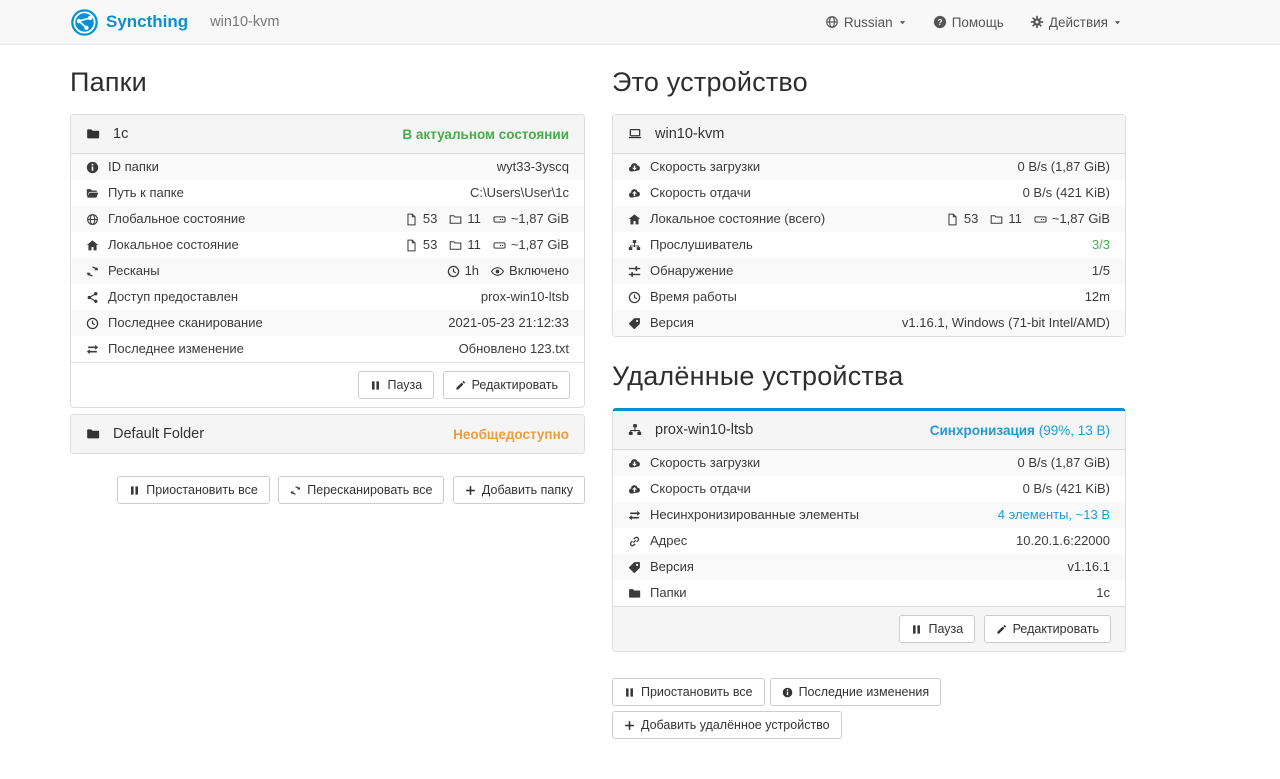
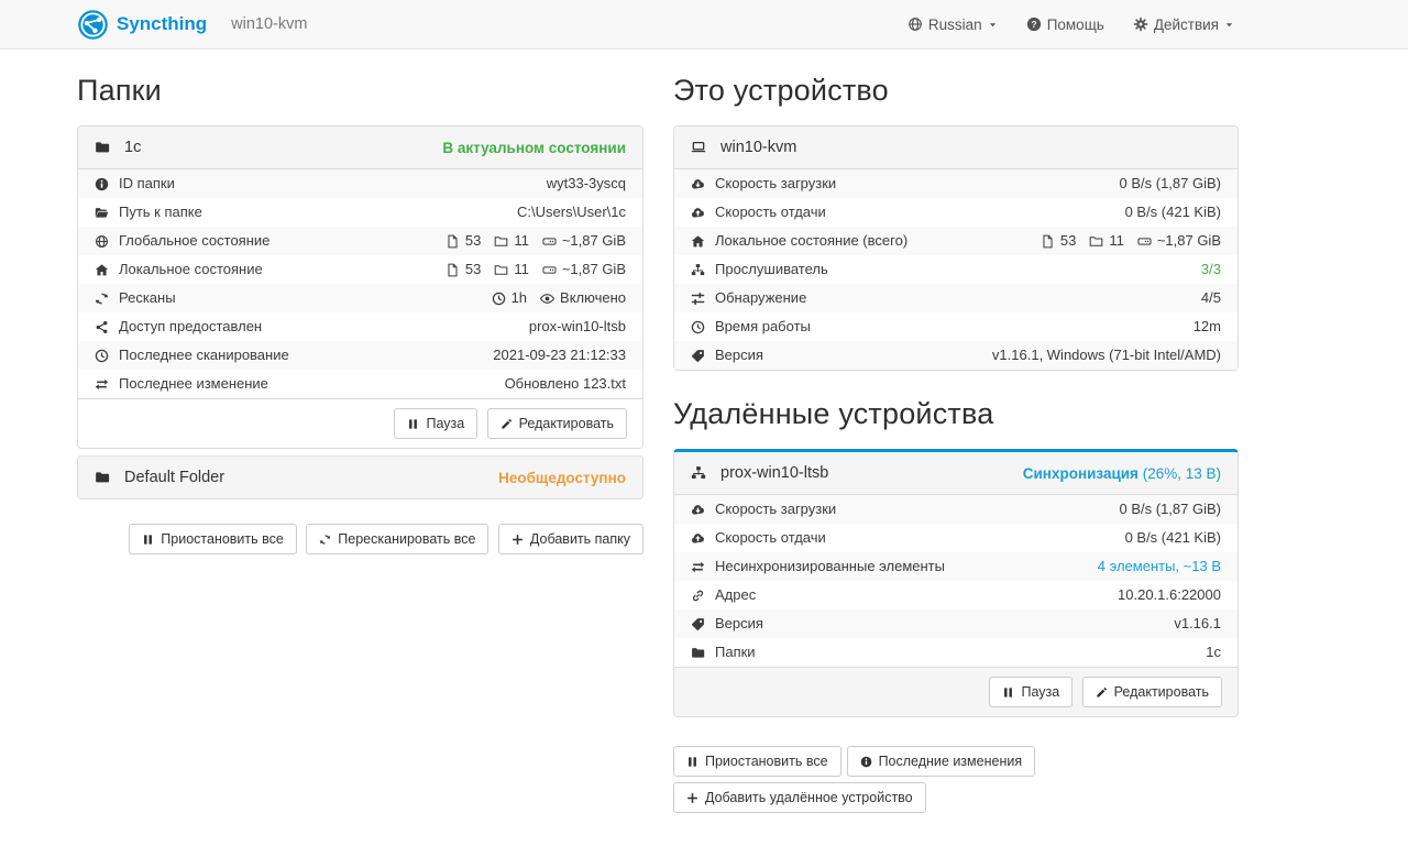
  Syncthing
  win10-kvm
  Russian
  Помощь
  Действия
  Папки
  1c
  В актуальном состоянии
  ID папки
  wyt33-3yscq
  Путь к папке
  C:\Users\User\1c
  Глобальное состояние
  53
  11
  ~1,87 GiB
  Локальное состояние
  53
  11
  ~1,87 GiB
  Ресканы
  1h
  Включено
  Доступ предоставлен
  prox-win10-ltsb
  Последнее сканирование
- 2021-05-23 21:12:33
+ 2021-09-23 21:12:33
  Последнее изменение
  Обновлено 123.txt
  Пауза
  Редактировать
  Default Folder
  Необщедоступно
  Приостановить все
  Пересканировать все
  Добавить папку
  Это устройство
  win10-kvm
  Скорость загрузки
  0 B/s (1,87 GiB)
  Скорость отдачи
  0 B/s (421 KiB)
  Локальное состояние (всего)
  53
  11
  ~1,87 GiB
  Прослушиватель
  3/3
  Обнаружение
- 1/5
+ 4/5
  Время работы
  12m
  Версия
  v1.16.1, Windows (71-bit Intel/AMD)
  Удалённые устройства
  prox-win10-ltsb
- Синхронизация (99%, 13 B)
+ Синхронизация (26%, 13 B)
  Скорость загрузки
  0 B/s (1,87 GiB)
  Скорость отдачи
  0 B/s (421 KiB)
  Несинхронизированные элементы
  4 элементы, ~13 B
  Адрес
  10.20.1.6:22000
  Версия
  v1.16.1
  Папки
  1c
  Пауза
  Редактировать
  Приостановить все
  Последние изменения
  Добавить удалённое устройство
